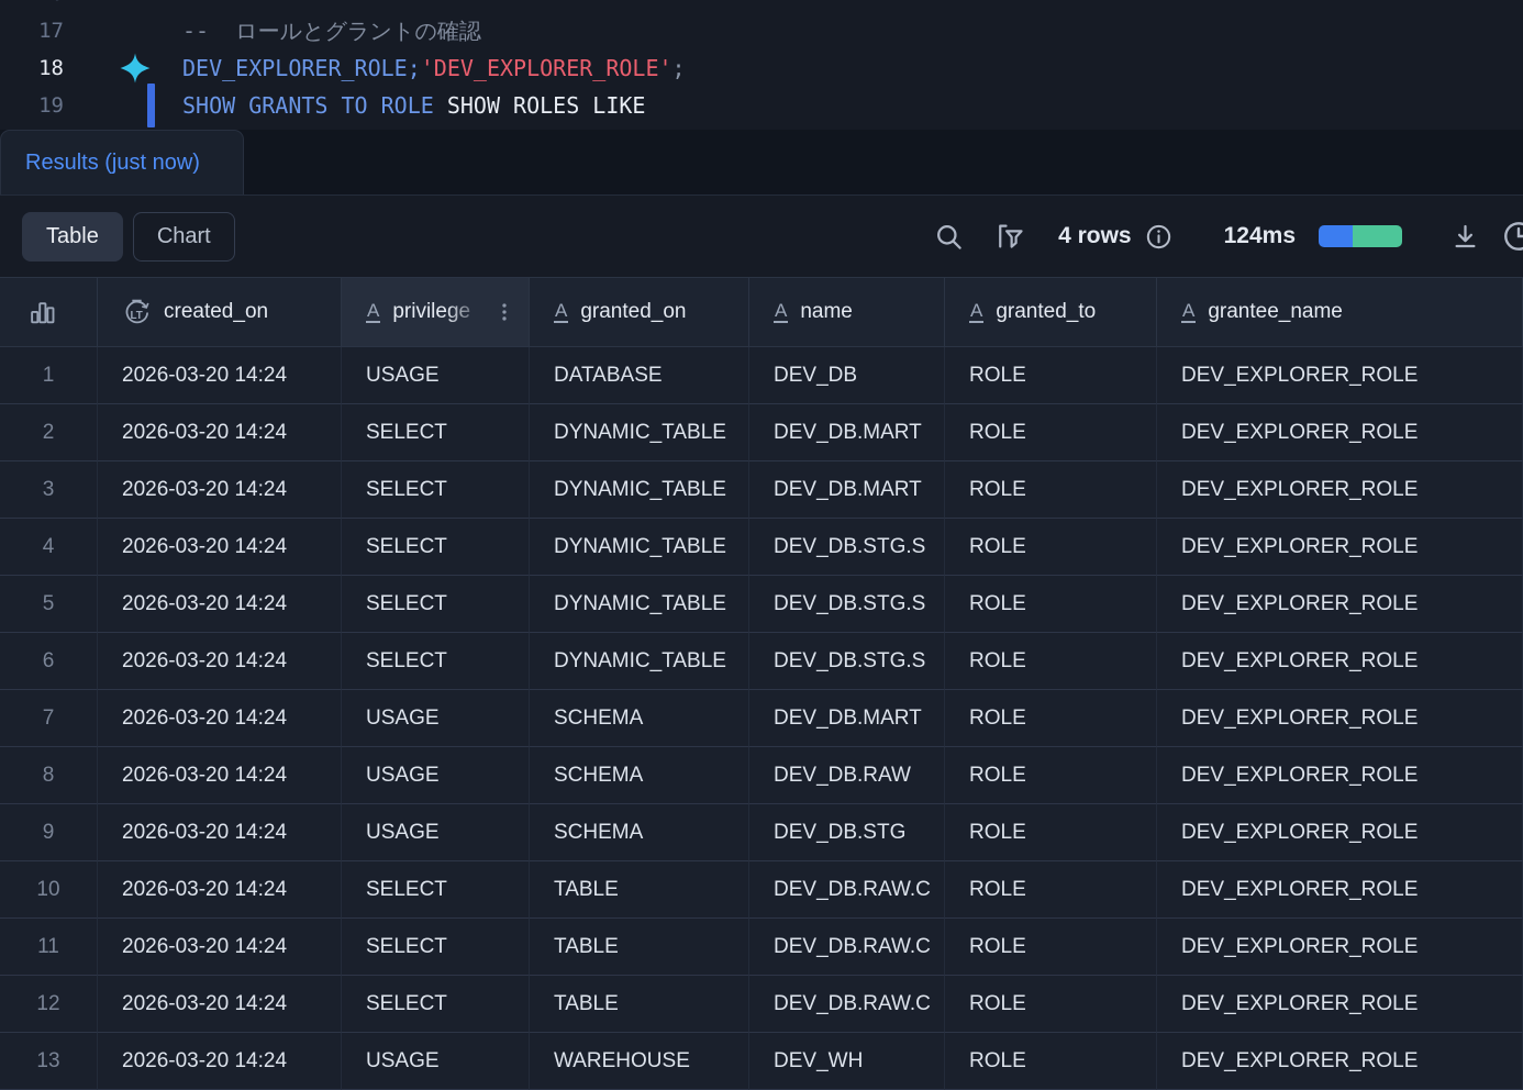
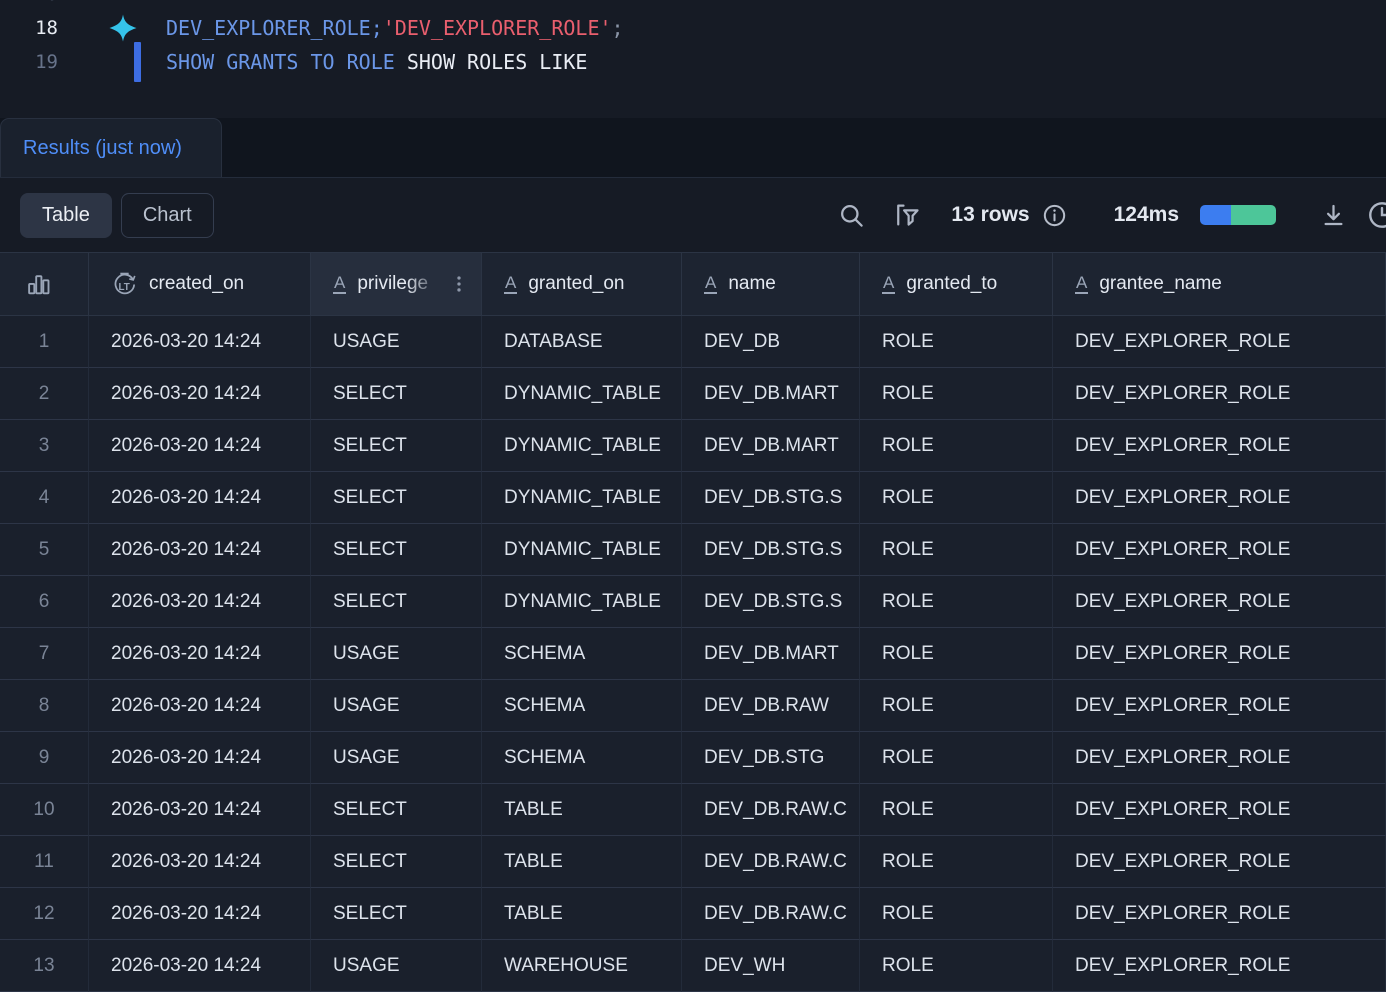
- 17
- -- ロールとグラントの確認
  18
  DEV_EXPLORER_ROLE;'DEV_EXPLORER_ROLE';
  19
  SHOW GRANTS TO ROLE SHOW ROLES LIKE
  Results (just now)
  Table
  Chart
- 4 rows
+ 13 rows
  124ms
  LT
  created_on
  A
  privilege
  A
  granted_on
  A
  name
  A
  granted_to
  A
  grantee_name
  1
  2026-03-20 14:24
  USAGE
  DATABASE
  DEV_DB
  ROLE
  DEV_EXPLORER_ROLE
  2
  2026-03-20 14:24
  SELECT
  DYNAMIC_TABLE
  DEV_DB.MART
  ROLE
  DEV_EXPLORER_ROLE
  3
  2026-03-20 14:24
  SELECT
  DYNAMIC_TABLE
  DEV_DB.MART
  ROLE
  DEV_EXPLORER_ROLE
  4
  2026-03-20 14:24
  SELECT
  DYNAMIC_TABLE
  DEV_DB.STG.S
  ROLE
  DEV_EXPLORER_ROLE
  5
  2026-03-20 14:24
  SELECT
  DYNAMIC_TABLE
  DEV_DB.STG.S
  ROLE
  DEV_EXPLORER_ROLE
  6
  2026-03-20 14:24
  SELECT
  DYNAMIC_TABLE
  DEV_DB.STG.S
  ROLE
  DEV_EXPLORER_ROLE
  7
  2026-03-20 14:24
  USAGE
  SCHEMA
  DEV_DB.MART
  ROLE
  DEV_EXPLORER_ROLE
  8
  2026-03-20 14:24
  USAGE
  SCHEMA
  DEV_DB.RAW
  ROLE
  DEV_EXPLORER_ROLE
  9
  2026-03-20 14:24
  USAGE
  SCHEMA
  DEV_DB.STG
  ROLE
  DEV_EXPLORER_ROLE
  10
  2026-03-20 14:24
  SELECT
  TABLE
  DEV_DB.RAW.C
  ROLE
  DEV_EXPLORER_ROLE
  11
  2026-03-20 14:24
  SELECT
  TABLE
  DEV_DB.RAW.C
  ROLE
  DEV_EXPLORER_ROLE
  12
  2026-03-20 14:24
  SELECT
  TABLE
  DEV_DB.RAW.C
  ROLE
  DEV_EXPLORER_ROLE
  13
  2026-03-20 14:24
  USAGE
  WAREHOUSE
  DEV_WH
  ROLE
  DEV_EXPLORER_ROLE
